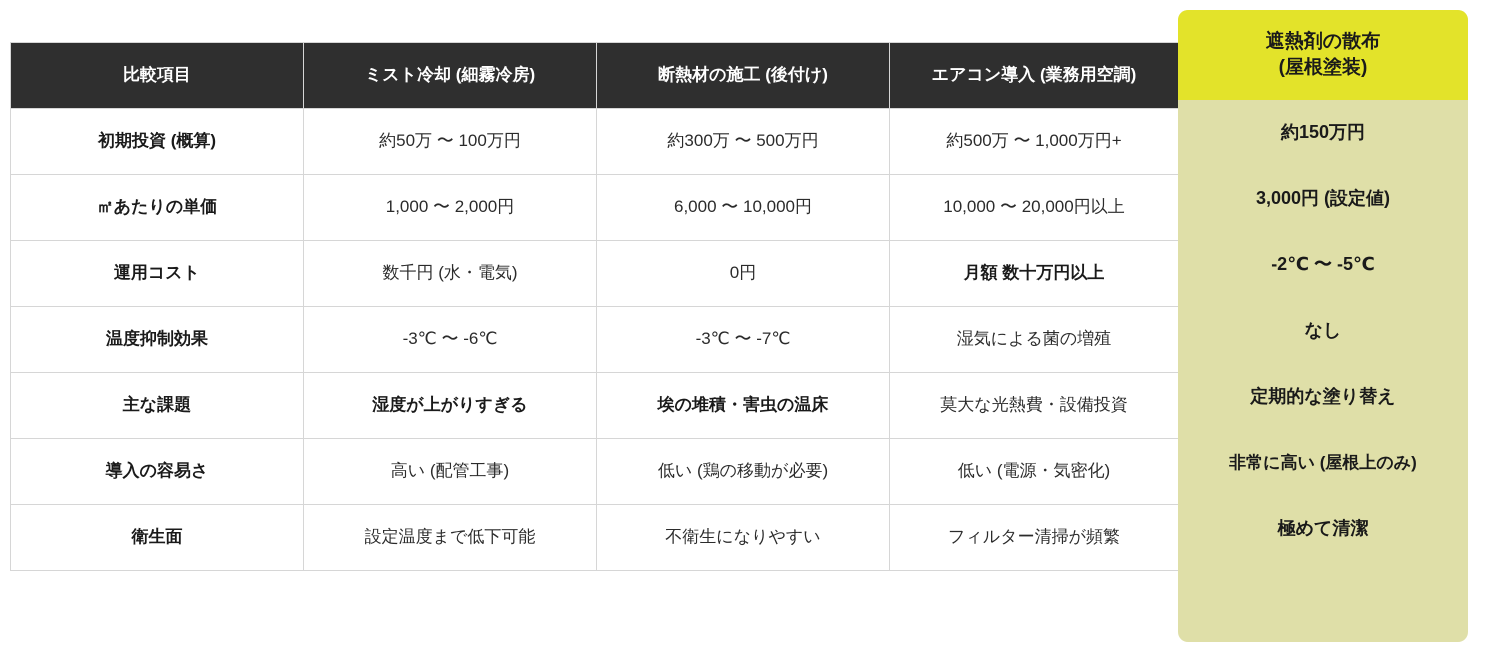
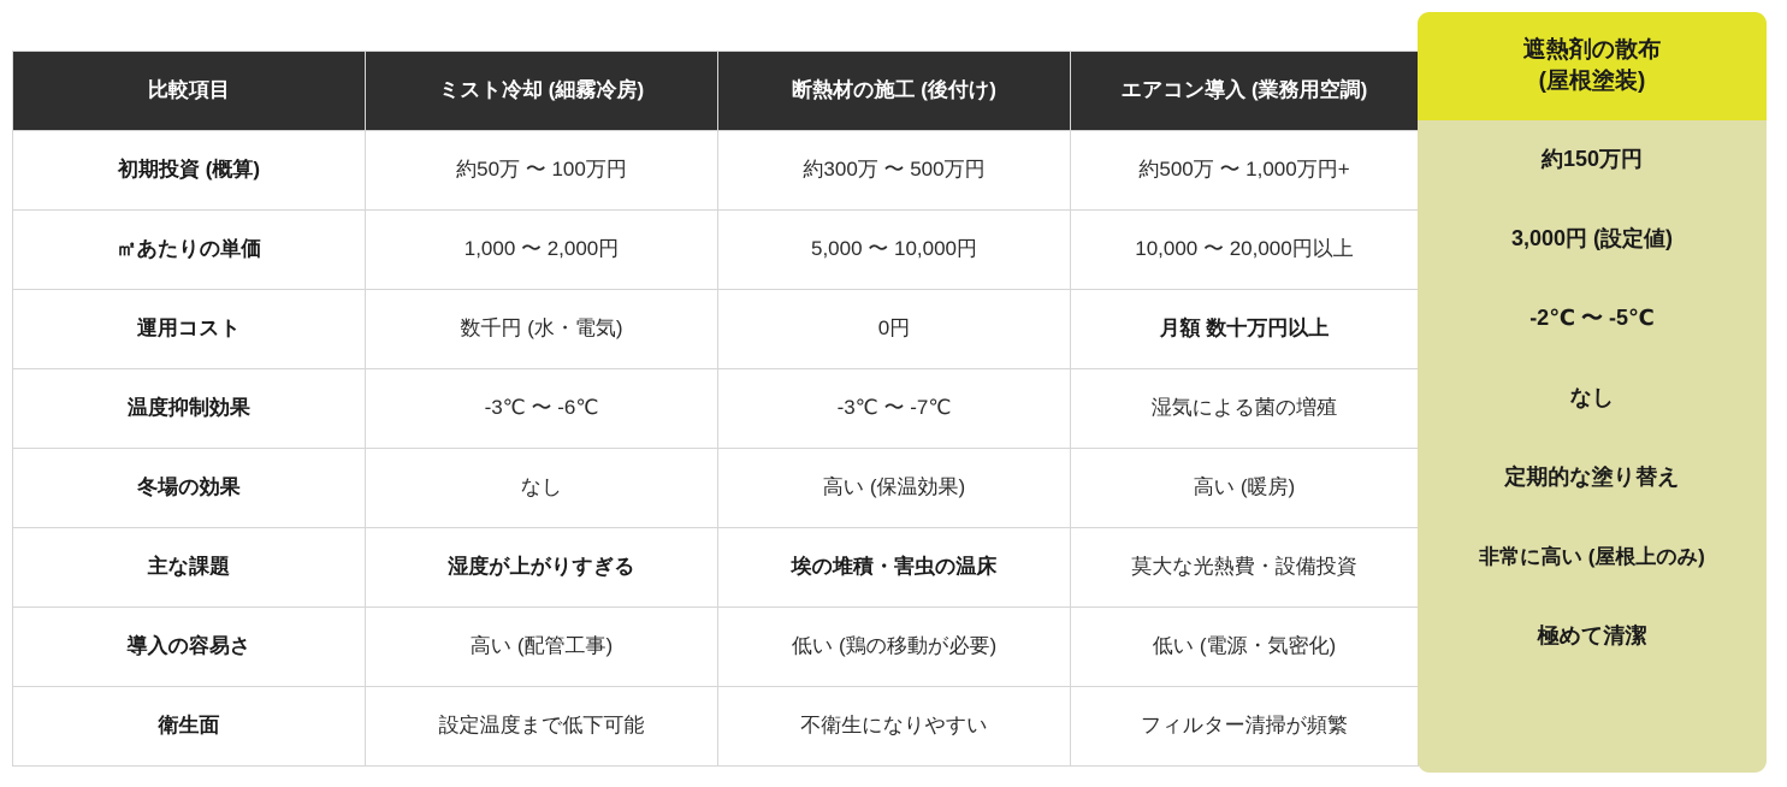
  比較項目	ミスト冷却 (細霧冷房)	断熱材の施工 (後付け)	エアコン導入 (業務用空調)
  初期投資 (概算)	約50万 〜 100万円	約300万 〜 500万円	約500万 〜 1,000万円+
- ㎡あたりの単価	1,000 〜 2,000円	6,000 〜 10,000円	10,000 〜 20,000円以上
+ ㎡あたりの単価	1,000 〜 2,000円	5,000 〜 10,000円	10,000 〜 20,000円以上
  運用コスト	数千円 (水・電気)	0円	月額 数十万円以上
  温度抑制効果	-3℃ 〜 -6℃	-3℃ 〜 -7℃	湿気による菌の増殖
+ 冬場の効果	なし	高い (保温効果)	高い (暖房)
  主な課題	湿度が上がりすぎる	埃の堆積・害虫の温床	莫大な光熱費・設備投資
  導入の容易さ	高い (配管工事)	低い (鶏の移動が必要)	低い (電源・気密化)
  衛生面	設定温度まで低下可能	不衛生になりやすい	フィルター清掃が頻繁
  遮熱剤の散布
  (屋根塗装)
  約150万円
  3,000円 (設定値)
  -2℃ 〜 -5℃
  なし
  定期的な塗り替え
  非常に高い (屋根上のみ)
  極めて清潔
